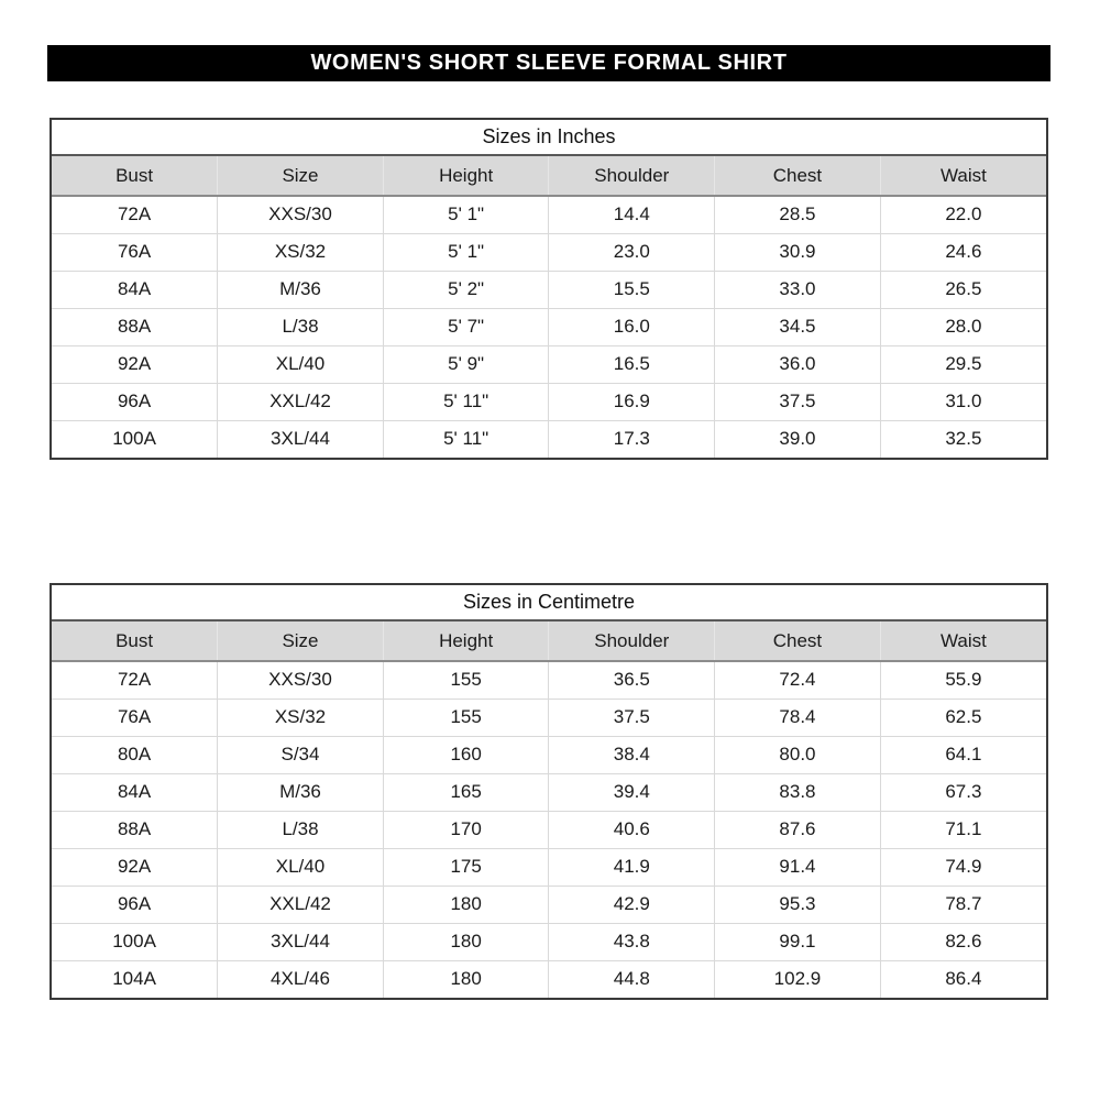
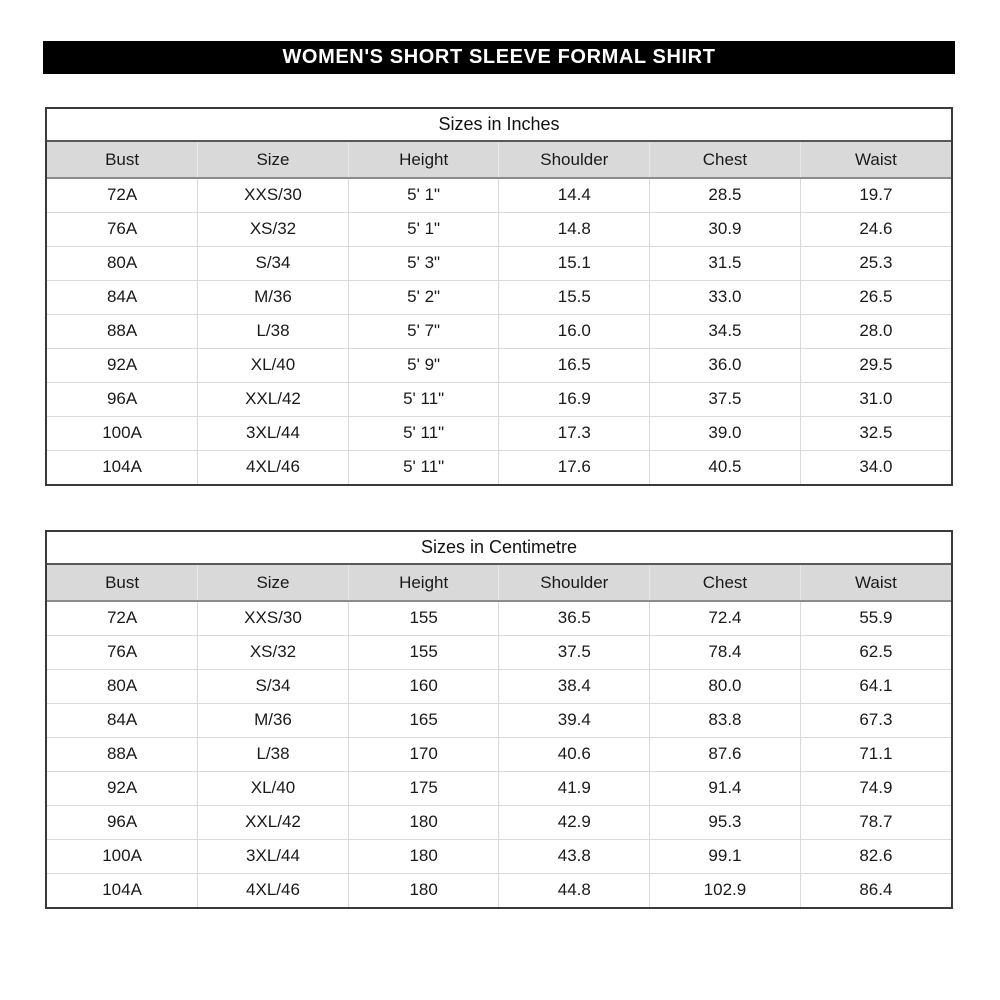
  WOMEN'S SHORT SLEEVE FORMAL SHIRT
  Sizes in Inches
  Bust	Size	Height	Shoulder	Chest	Waist
- 72A	XXS/30	5' 1"	14.4	28.5	22.0
+ 72A	XXS/30	5' 1"	14.4	28.5	19.7
- 76A	XS/32	5' 1"	23.0	30.9	24.6
+ 76A	XS/32	5' 1"	14.8	30.9	24.6
+ 80A	S/34	5' 3"	15.1	31.5	25.3
  84A	M/36	5' 2"	15.5	33.0	26.5
  88A	L/38	5' 7"	16.0	34.5	28.0
  92A	XL/40	5' 9"	16.5	36.0	29.5
  96A	XXL/42	5' 11"	16.9	37.5	31.0
  100A	3XL/44	5' 11"	17.3	39.0	32.5
+ 104A	4XL/46	5' 11"	17.6	40.5	34.0
  Sizes in Centimetre
  Bust	Size	Height	Shoulder	Chest	Waist
  72A	XXS/30	155	36.5	72.4	55.9
  76A	XS/32	155	37.5	78.4	62.5
  80A	S/34	160	38.4	80.0	64.1
  84A	M/36	165	39.4	83.8	67.3
  88A	L/38	170	40.6	87.6	71.1
  92A	XL/40	175	41.9	91.4	74.9
  96A	XXL/42	180	42.9	95.3	78.7
  100A	3XL/44	180	43.8	99.1	82.6
  104A	4XL/46	180	44.8	102.9	86.4
